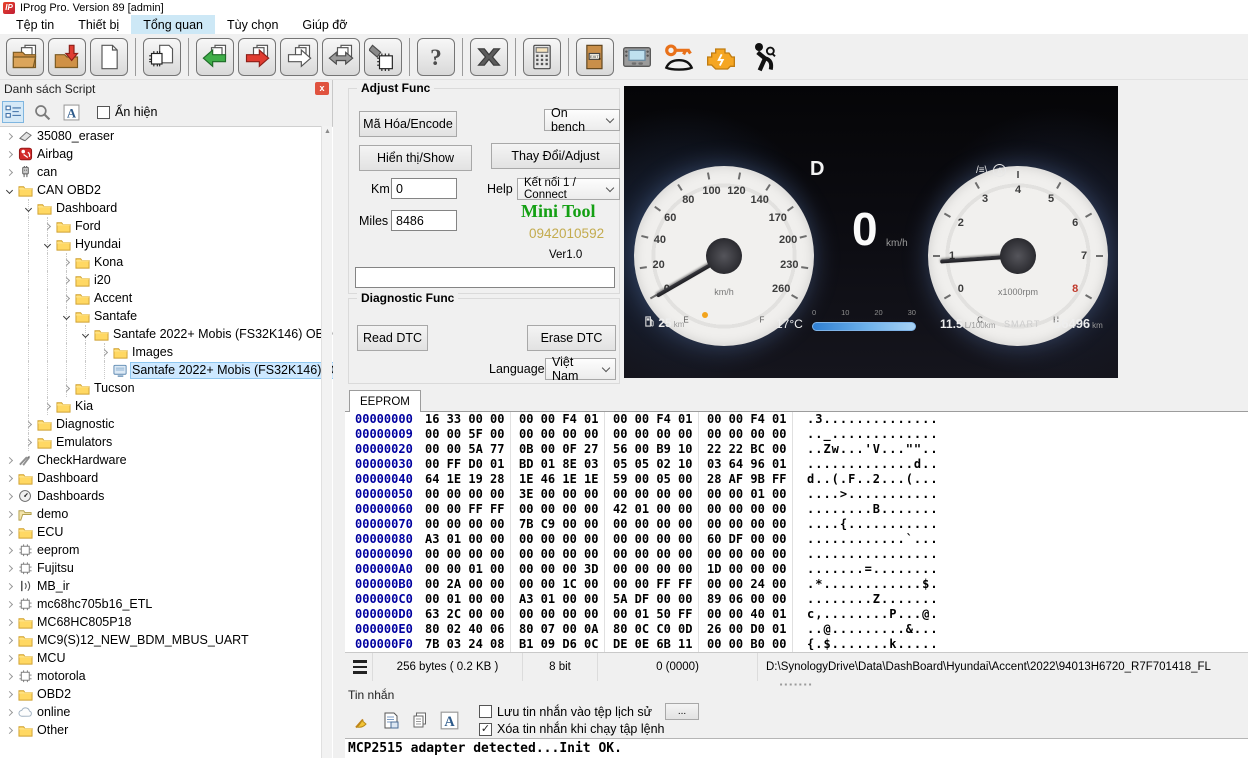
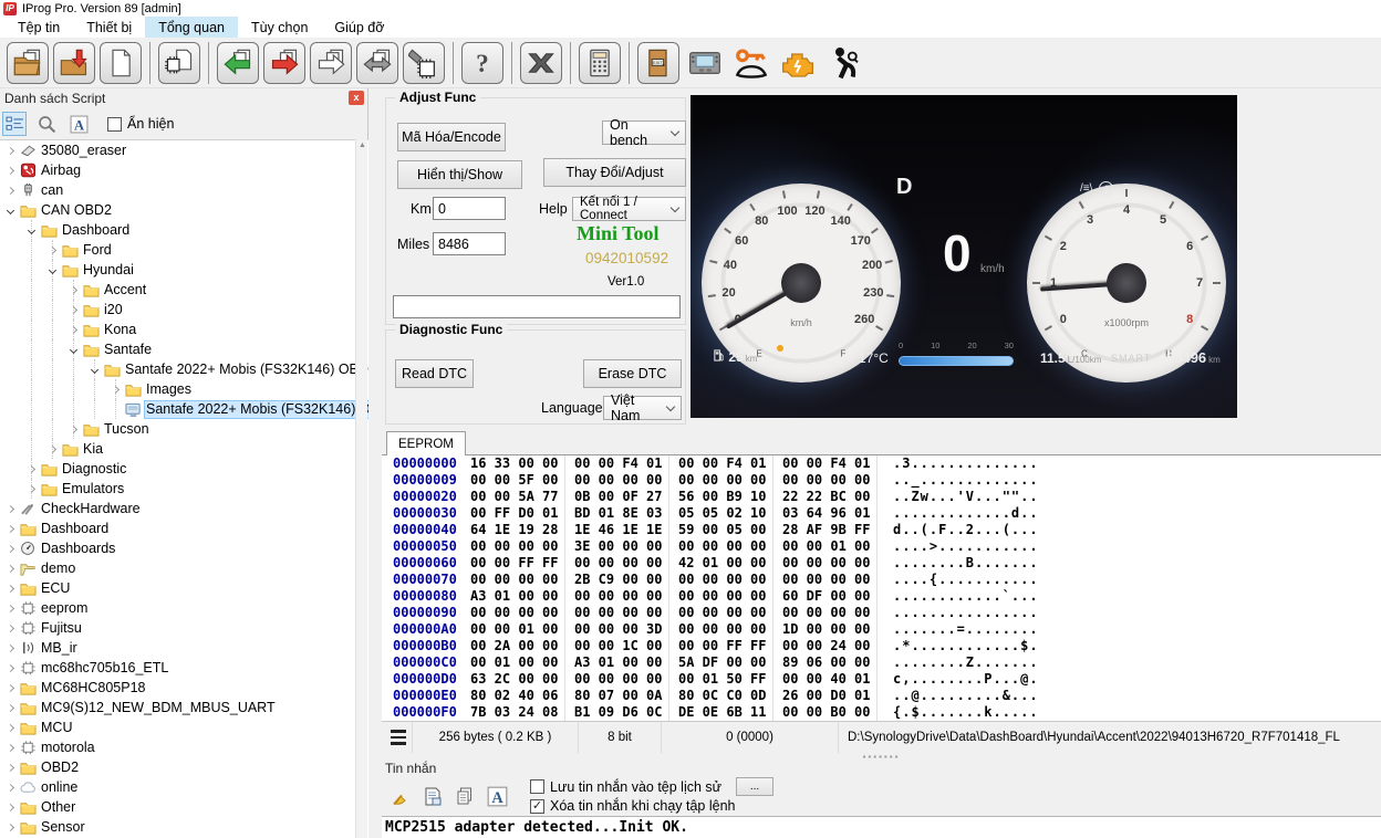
  IP
  IProg Pro. Version 89 [admin]
  Tệp tin
  Thiết bị
  Tổng quan
  Tùy chọn
  Giúp đỡ
  ?
  Danh sách Script
  x
  A
  Ẩn hiện
  35080_eraser
  Airbag
  can
  CAN OBD2
  Dashboard
  Ford
  Hyundai
- Kona
+ Accent
  i20
- Accent
+ Kona
  Santafe
  Santafe 2022+ Mobis (FS32K146) OB
  Images
  Santafe 2022+ Mobis (FS32K146)
  Tucson
  Kia
  Diagnostic
  Emulators
  CheckHardware
  Dashboard
  Dashboards
  demo
  ECU
  eeprom
  Fujitsu
  MB_ir
  mc68hc705b16_ETL
  MC68HC805P18
  MC9(S)12_NEW_BDM_MBUS_UART
  MCU
  motorola
  OBD2
  online
  Other
+ Sensor
  Adjust Func
  Mã Hóa/Encode
  On bench
  Hiển thị/Show
  Thay Đổi/Adjust
  Km
  0
  Help
  Kết nối 1 / Connect
  Miles
  8486
  Mini Tool
  0942010592
  Ver1.0
  Diagnostic Func
  Read DTC
  Erase DTC
  Language
  Việt Nam
  20
  40
  60
  80
  100
  120
  140
  170
  200
  230
  260
  0
  1
  2
  3
  4
  5
  6
  7
  8
  km/h
  x1000rpm
  E
  F
  C
  H
  D
  0
  km/h
  /≡\
  A
  25 km
  17°C
  0
  10
  20
  30
  11.5 L/100km
  SMART
  56496 km
  EEPROM
  00000000
  16 33 00 00
  00 00 F4 01
  00 00 F4 01
  00 00 F4 01
  .3..............
  00000009
  00 00 5F 00
  00 00 00 00
  00 00 00 00
  00 00 00 00
  .._.............
  00000020
  00 00 5A 77
  0B 00 0F 27
  56 00 B9 10
  22 22 BC 00
  ..Zw...'V...""..
  00000030
  00 FF D0 01
  BD 01 8E 03
  05 05 02 10
  03 64 96 01
  .............d..
  00000040
  64 1E 19 28
  1E 46 1E 1E
  59 00 05 00
  28 AF 9B FF
  d..(.F..2...(...
  00000050
  00 00 00 00
  3E 00 00 00
  00 00 00 00
  00 00 01 00
  ....>...........
  00000060
  00 00 FF FF
  00 00 00 00
  42 01 00 00
  00 00 00 00
  ........B.......
  00000070
  00 00 00 00
- 7B C9 00 00
+ 2B C9 00 00
  00 00 00 00
  00 00 00 00
  ....{...........
  00000080
  A3 01 00 00
  00 00 00 00
  00 00 00 00
  60 DF 00 00
  ............`...
  00000090
  00 00 00 00
  00 00 00 00
  00 00 00 00
  00 00 00 00
  ................
  000000A0
  00 00 01 00
  00 00 00 3D
  00 00 00 00
  1D 00 00 00
  .......=........
  000000B0
  00 2A 00 00
  00 00 1C 00
  00 00 FF FF
  00 00 24 00
  .*............$.
  000000C0
  00 01 00 00
  A3 01 00 00
  5A DF 00 00
  89 06 00 00
  ........Z.......
  000000D0
  63 2C 00 00
  00 00 00 00
  00 01 50 FF
  00 00 40 01
  c,........P...@.
  000000E0
  80 02 40 06
  80 07 00 0A
  80 0C C0 0D
  26 00 D0 01
  ..@.........&...
  000000F0
  7B 03 24 08
  B1 09 D6 0C
  DE 0E 6B 11
  00 00 B0 00
  {.$.......k.....
  256 bytes ( 0.2 KB )
  8 bit
  0 (0000)
  D:\SynologyDrive\Data\DashBoard\Hyundai\Accent\2022\94013H6720_R7F701418_FL
  ▪▪▪▪▪▪▪
  Tin nhắn
  A
  Lưu tin nhắn vào tệp lịch sử
  ...
  ✓
  Xóa tin nhắn khi chạy tập lệnh
  MCP2515 adapter detected...Init OK.
